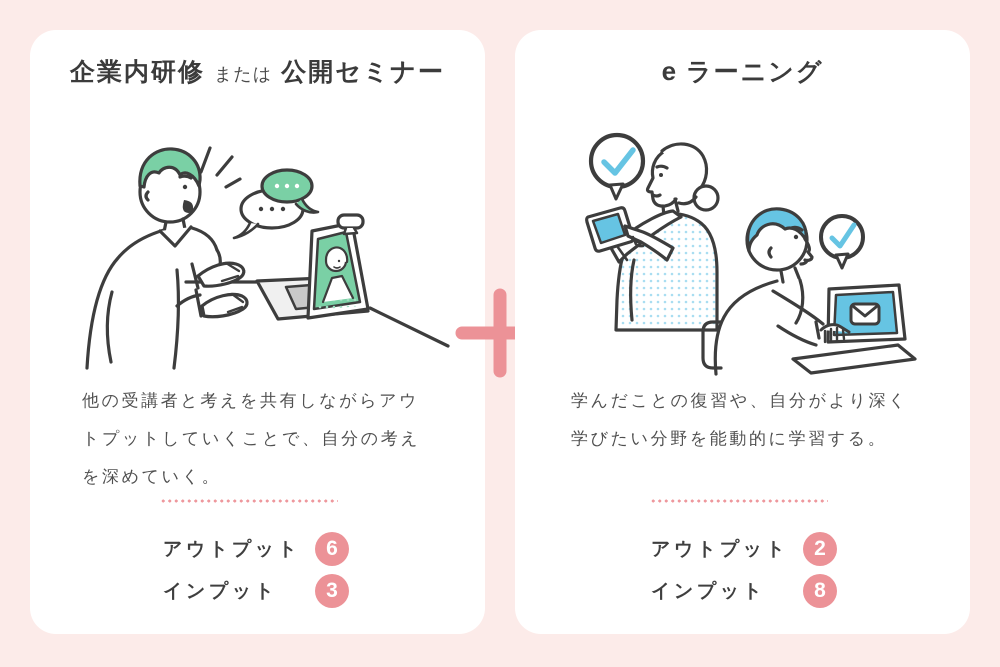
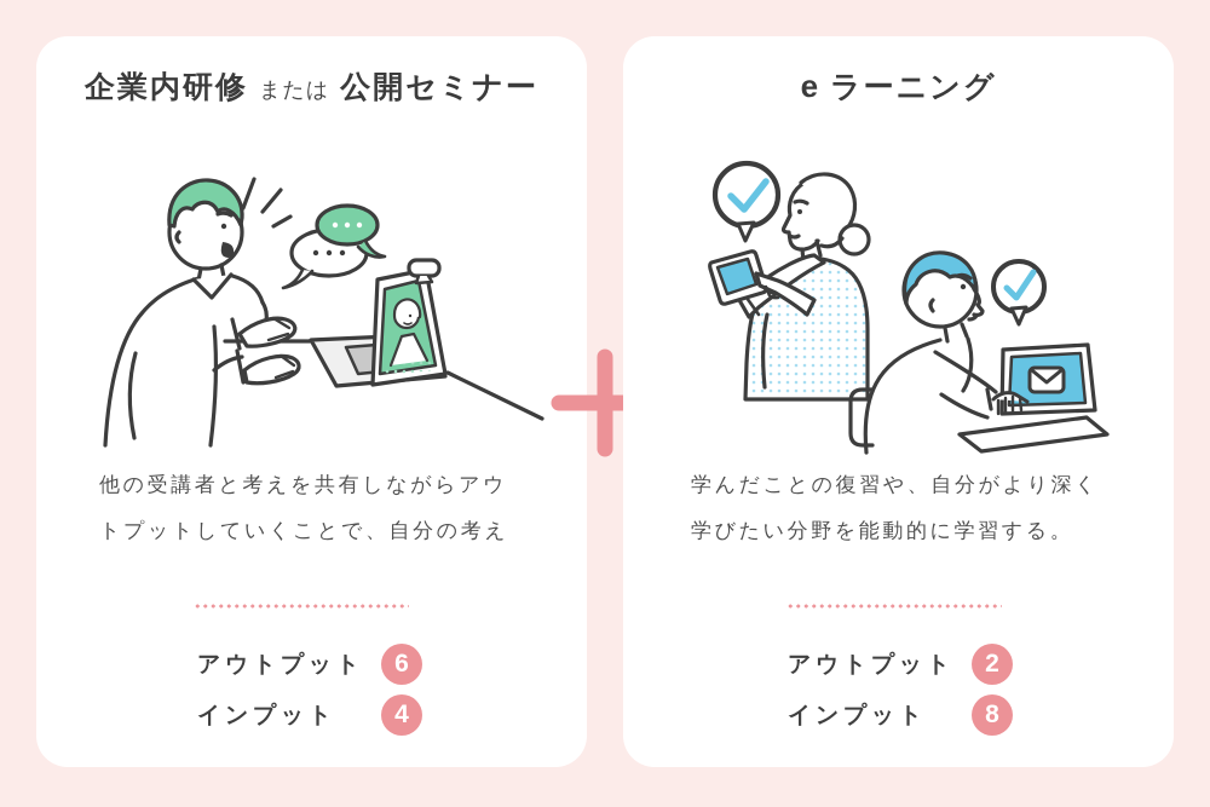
  企業内研修
  または
  公開セミナー
  他の受講者と考えを共有しながらアウ
  トプットしていくことで、自分の考え
- を深めていく。
  アウトプット
  6
  インプット
- 3
+ 4
  e
  ラーニング
  学んだことの復習や、自分がより深く
  学びたい分野を能動的に学習する。
  アウトプット
  2
  インプット
  8
